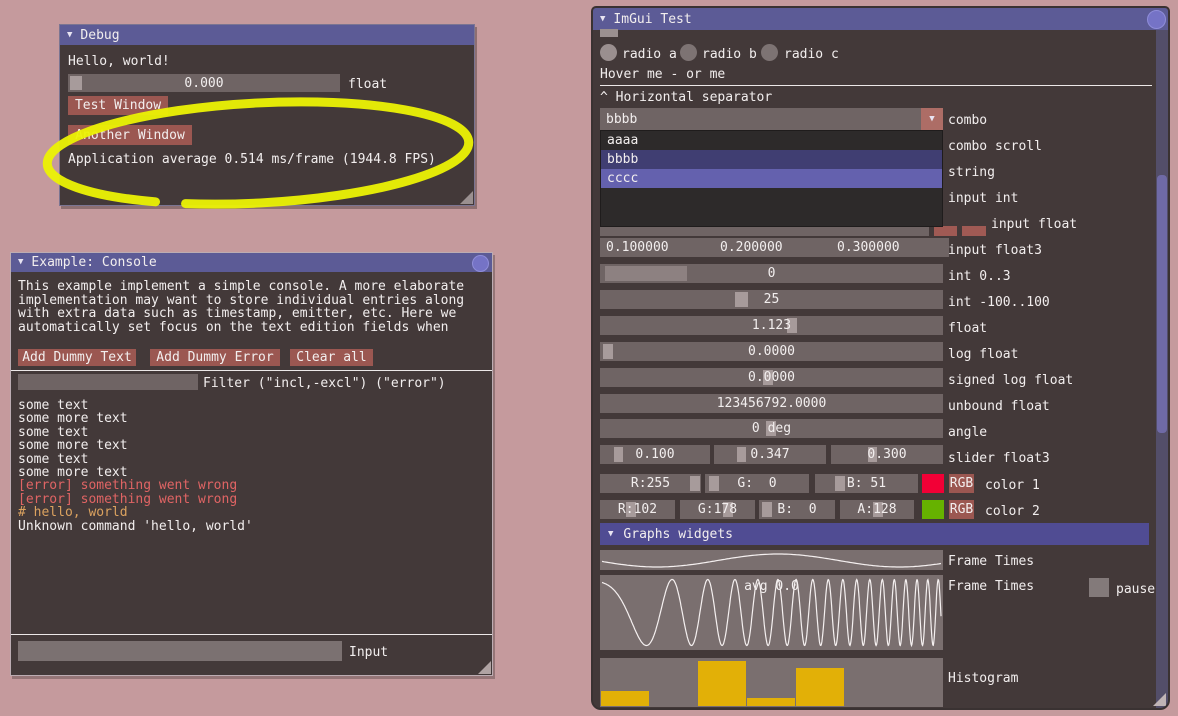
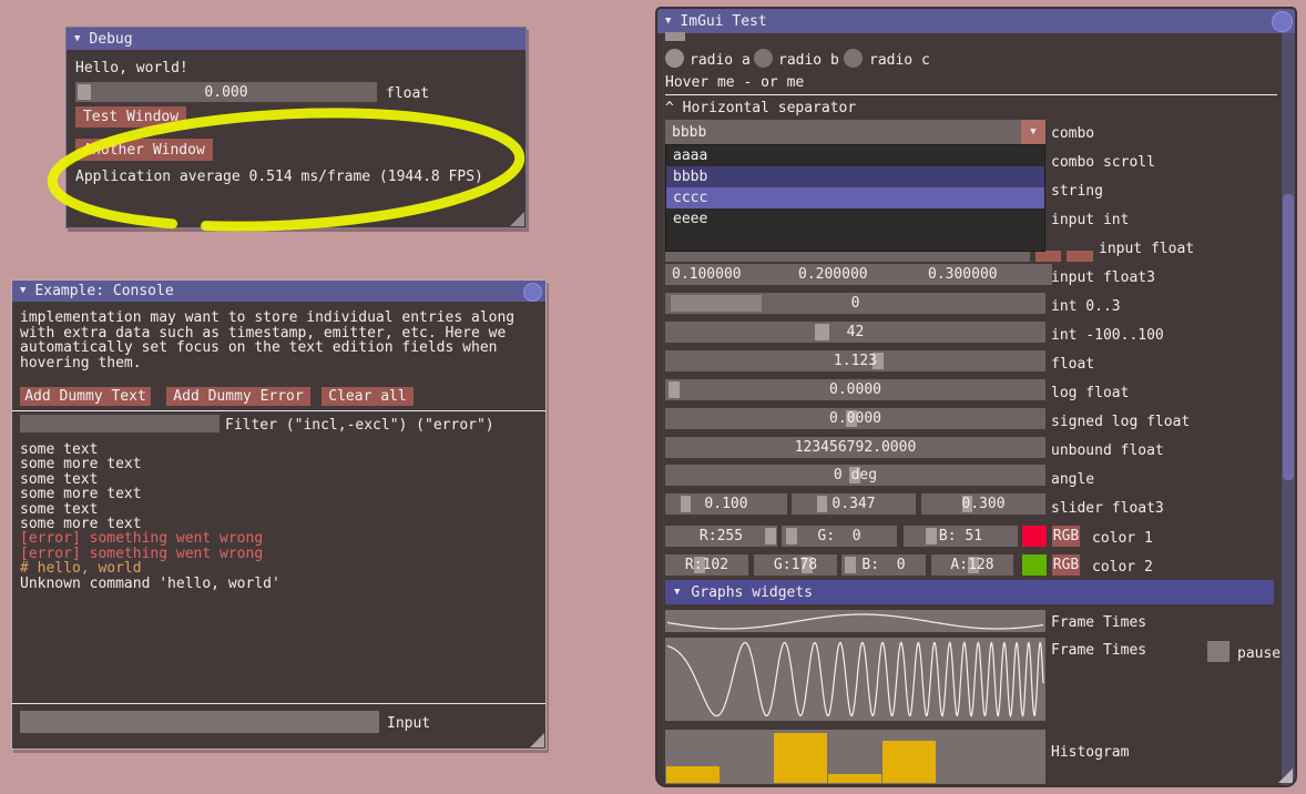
  ▼
  Debug
  Hello, world!
  0.000
  float
  Test Window
  other Window
  Application average 0.514 ms/frame (1944.8 FPS)
  ▼
  Example: Console
- This example implement a simple console. A more elaborate
  implementation may want to store individual entries along
  with extra data such as timestamp, emitter, etc. Here we
  automatically set focus on the text edition fields when
+ hovering them.
  Add Dummy Text
  Add Dummy Error
  Clear all
  Filter ("incl,-excl") ("error")
  some text
  some more text
  some text
  some more text
  some text
  some more text
  [error] something went wrong
  [error] something went wrong
  # hello, world
  Unknown command 'hello, world'
  Input
  ▼
  ImGui Test
  radio a
  radio b
  radio c
  Hover me - or me
  ^ Horizontal separator
  bbbb
  ▼
  combo
  combo scroll
  string
  input int
  input float
  input float3
  int 0..3
  int -100..100
  float
  log float
  signed log float
  unbound float
  angle
  slider float3
  color 1
  color 2
  0.100000
  0.200000
  0.300000
  0
- 25
+ 42
  1.123
  0.0000
  0.0000
  123456792.0000
  0 deg
  0.100
  0.347
  0.300
  R:255
  G: 0
  B: 51
  RGB
  R:102
  G:178
  B: 0
  A:128
  RGB
  ▼
  Graphs widgets
  Frame Times
- avg 0.0
  Frame Times
  pause
  Histogram
  aaaa
  bbbb
  cccc
+ eeee
